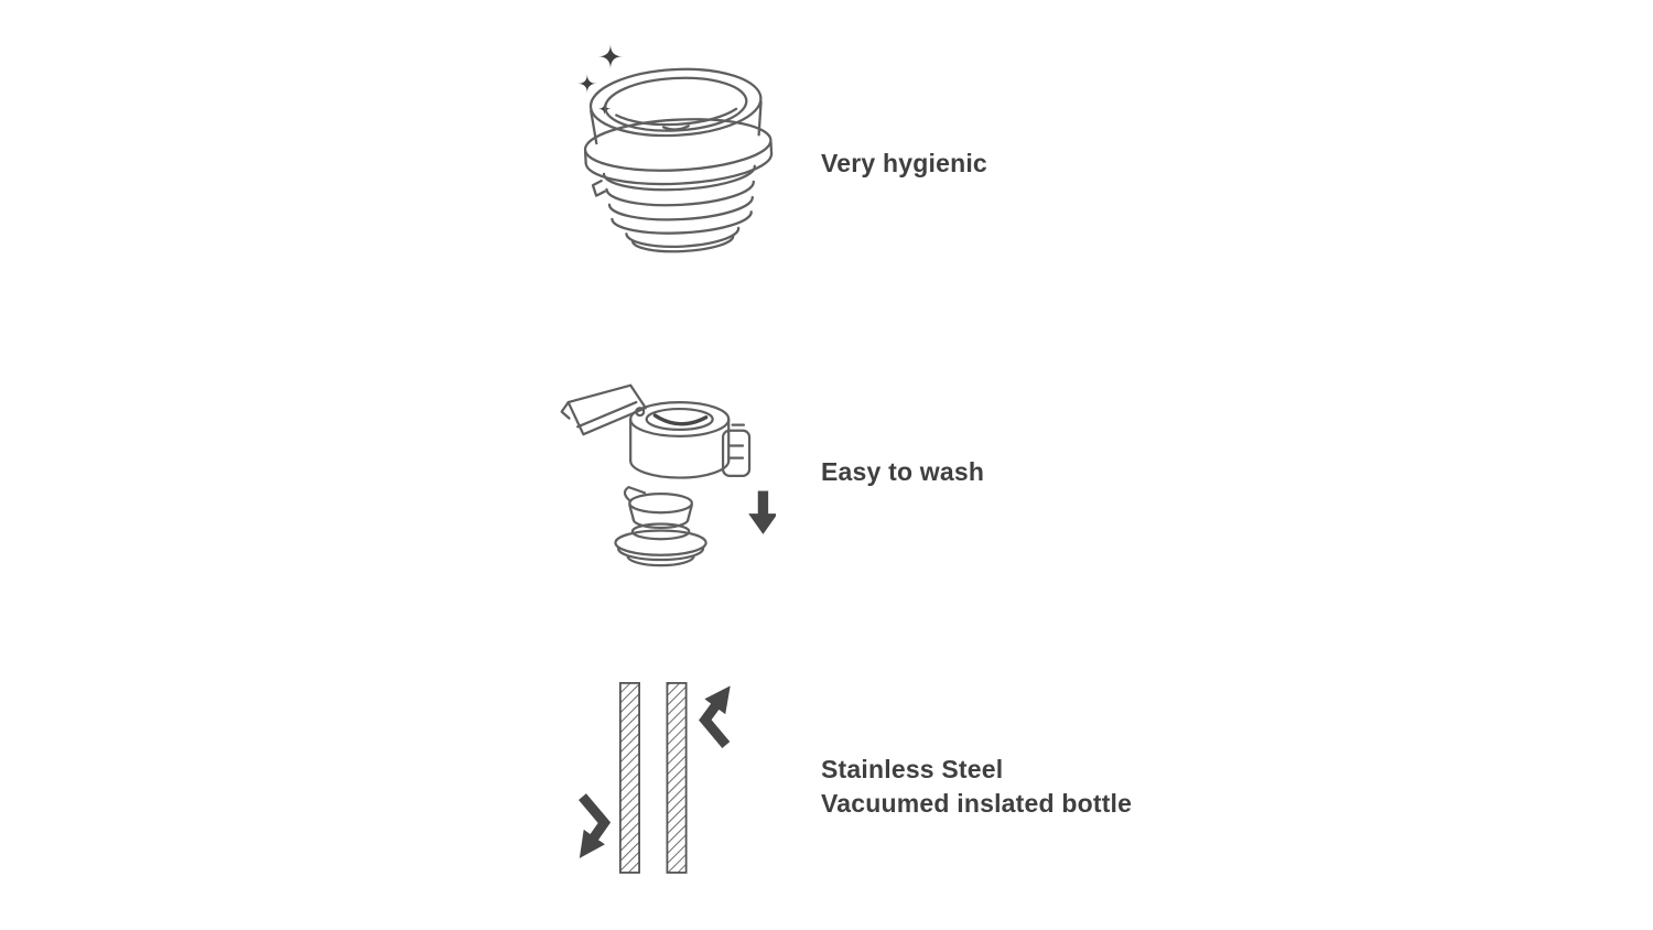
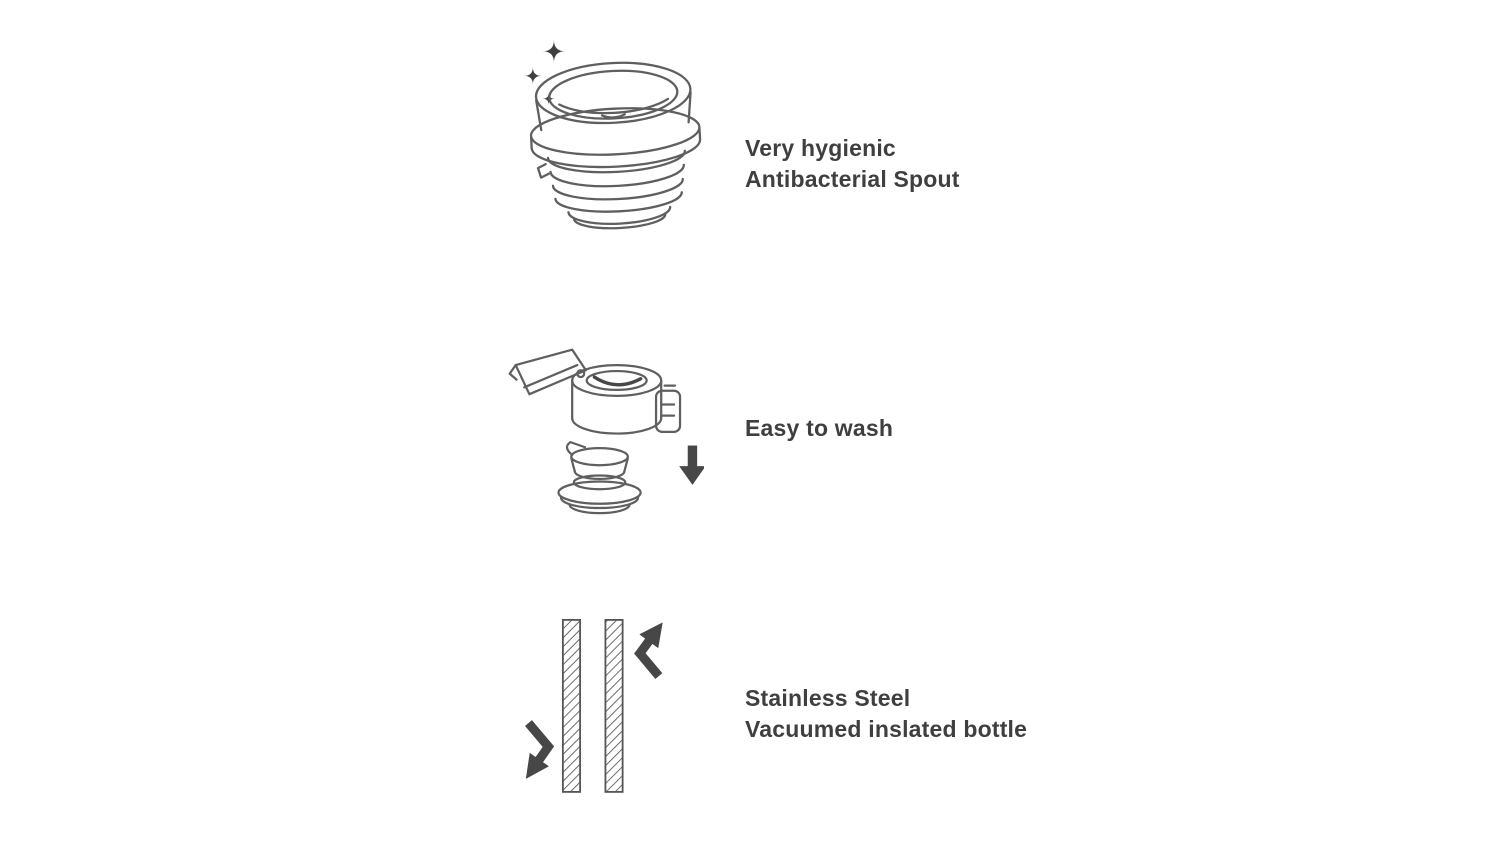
  Very hygienic
+ Antibacterial Spout
  Easy to wash
  Stainless Steel
  Vacuumed inslated bottle
